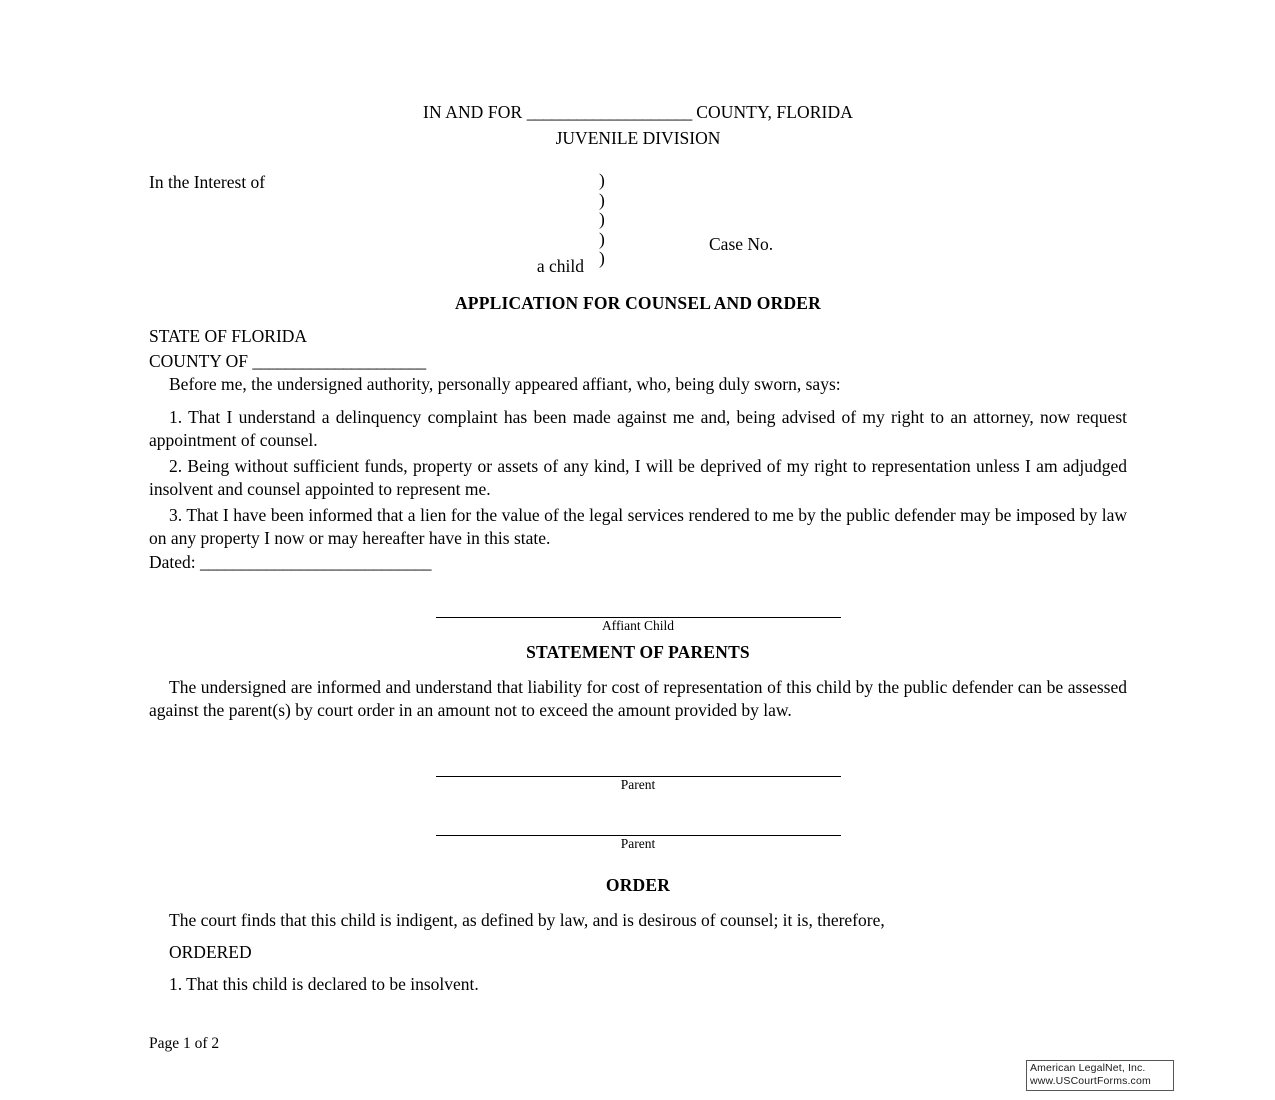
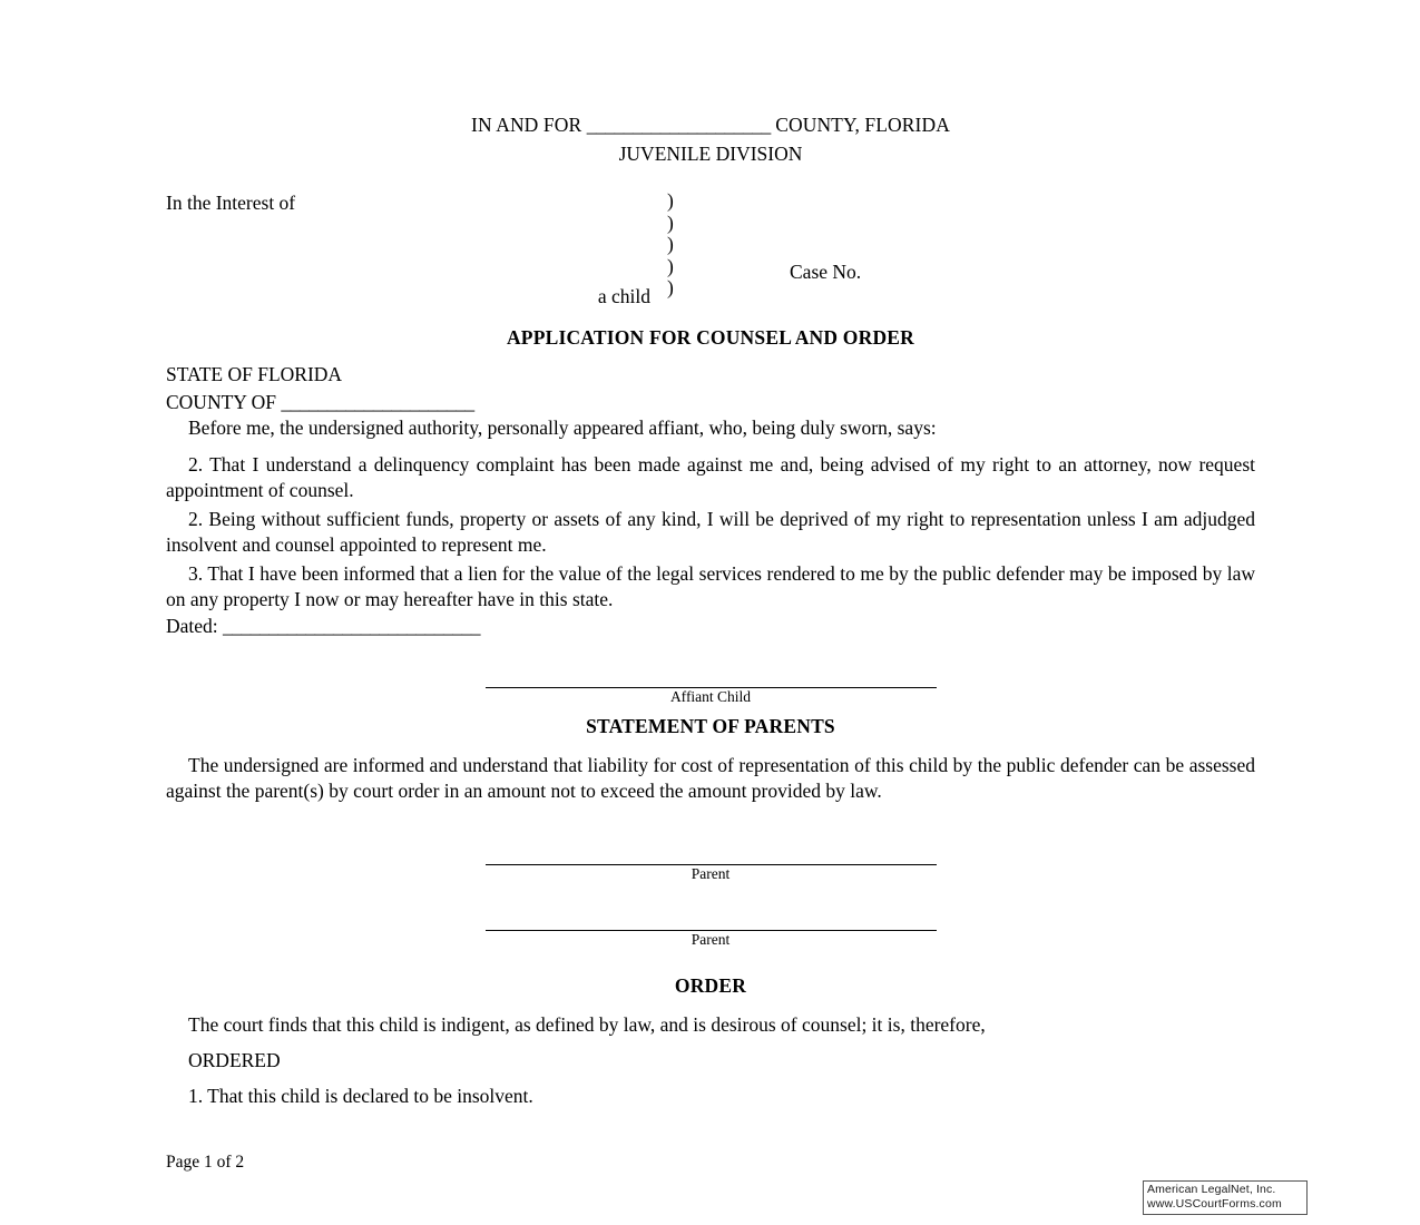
  IN AND FOR ____________________ COUNTY, FLORIDA
  JUVENILE DIVISION
  In the Interest of
  )
  )
  )
  )
  )
  a child
  Case No.
  APPLICATION FOR COUNSEL AND ORDER
  STATE OF FLORIDA
  COUNTY OF _____________________
  Before me, the undersigned authority, personally appeared affiant, who, being duly sworn, says:
- 1. That I understand a delinquency complaint has been made against me and, being advised of my right to an attorney, now request appointment of counsel.
+ 2. That I understand a delinquency complaint has been made against me and, being advised of my right to an attorney, now request appointment of counsel.
  2. Being without sufficient funds, property or assets of any kind, I will be deprived of my right to representation unless I am adjudged insolvent and counsel appointed to represent me.
  3. That I have been informed that a lien for the value of the legal services rendered to me by the public defender may be imposed by law on any property I now or may hereafter have in this state.
  Dated: ____________________________
  Affiant Child
  STATEMENT OF PARENTS
  The undersigned are informed and understand that liability for cost of representation of this child by the public defender can be assessed against the parent(s) by court order in an amount not to exceed the amount provided by law.
  Parent
  Parent
  ORDER
  The court finds that this child is indigent, as defined by law, and is desirous of counsel; it is, therefore,
  ORDERED
  1. That this child is declared to be insolvent.
  Page 1 of 2
  American LegalNet, Inc.
  www.USCourtForms.com
